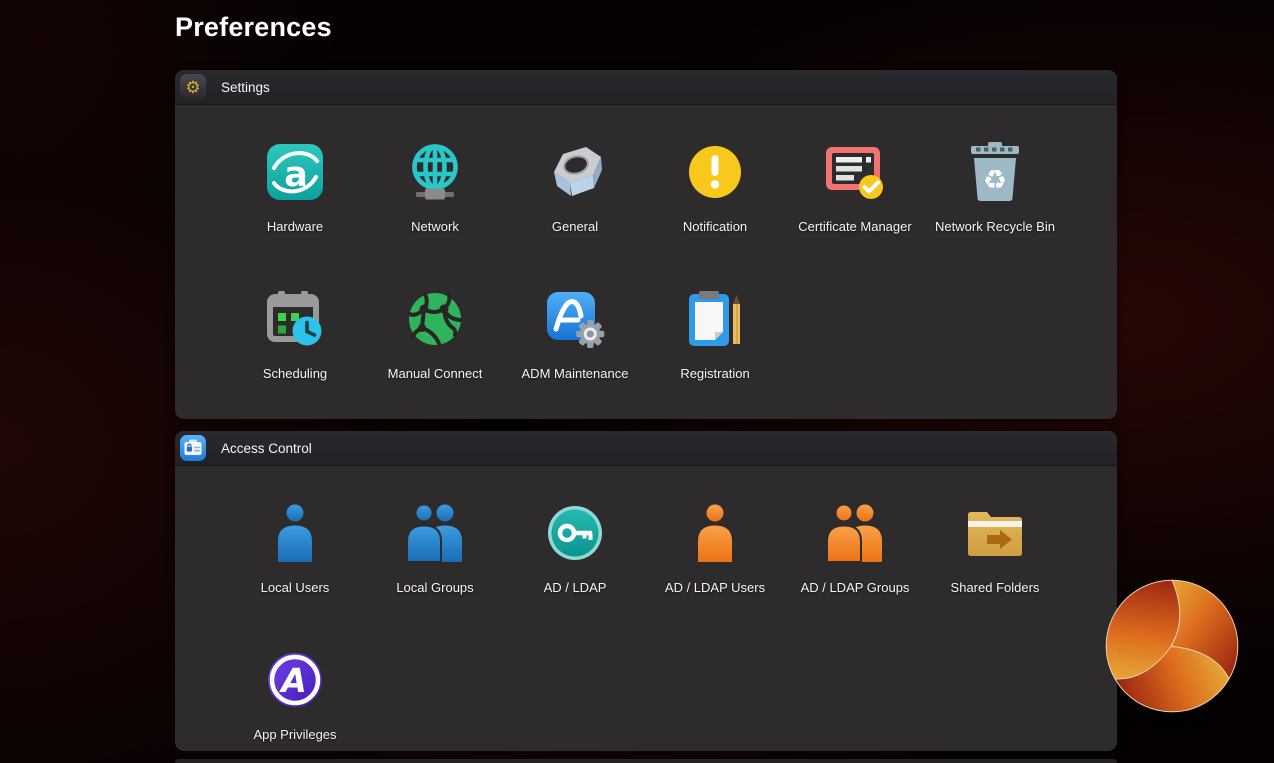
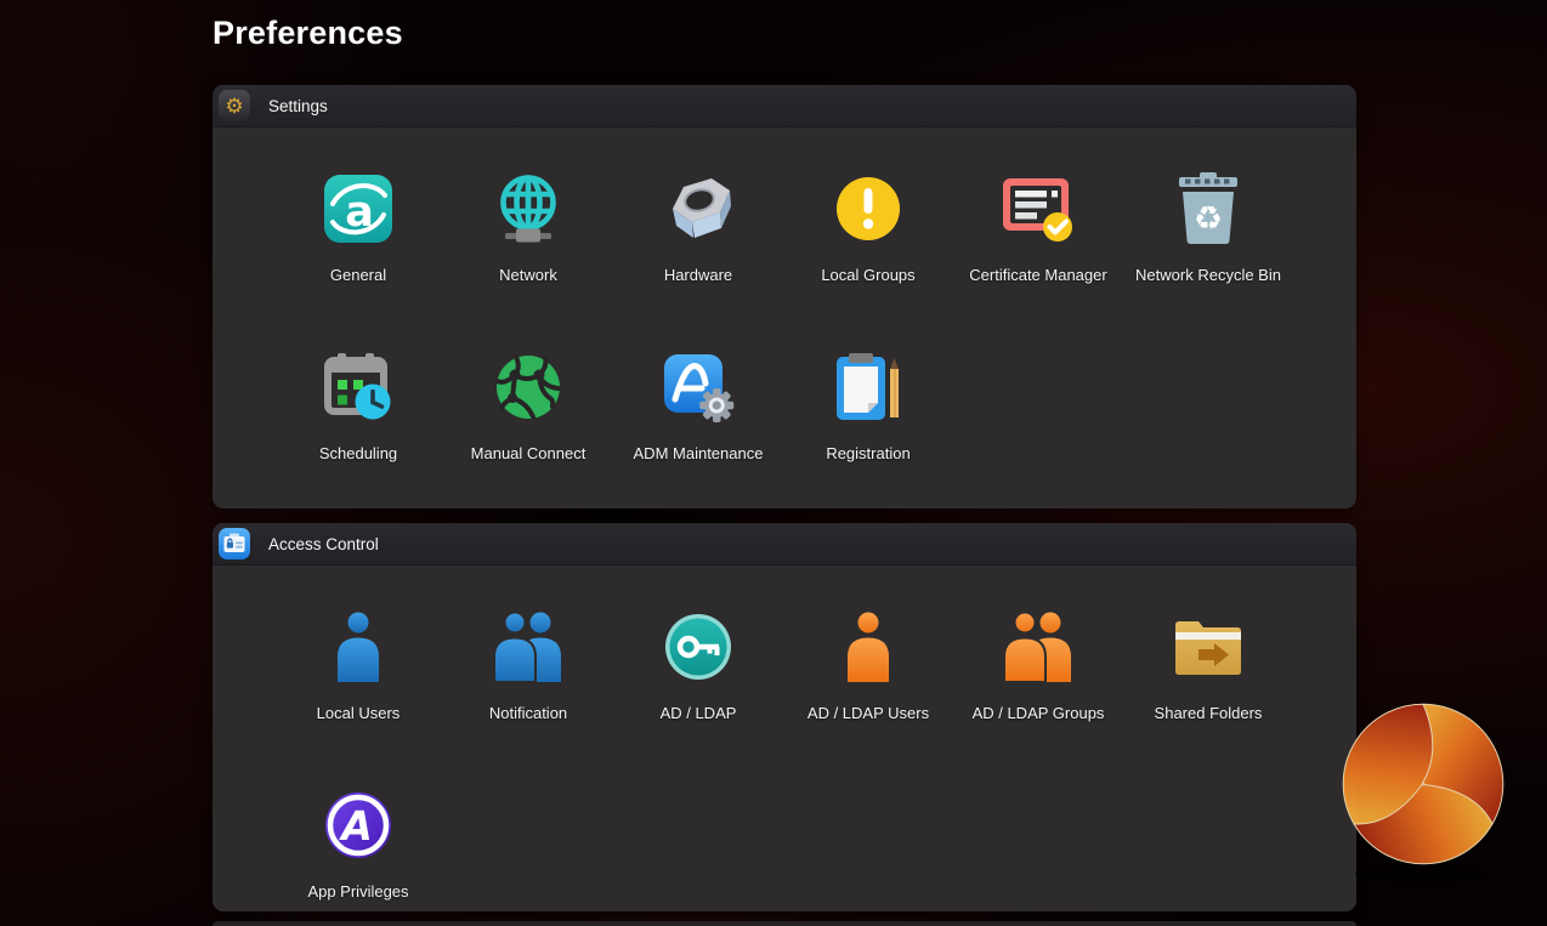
  Preferences
  ⚙
  Settings
  a
- Hardware
+ General
  Network
- General
+ Hardware
- Notification
+ Local Groups
  Certificate Manager
  ♻
  Network Recycle Bin
  Scheduling
  Manual Connect
  ADM Maintenance
  Registration
  Access Control
  Local Users
- Local Groups
+ Notification
  AD / LDAP
  AD / LDAP Users
  AD / LDAP Groups
  Shared Folders
  A
  App Privileges
